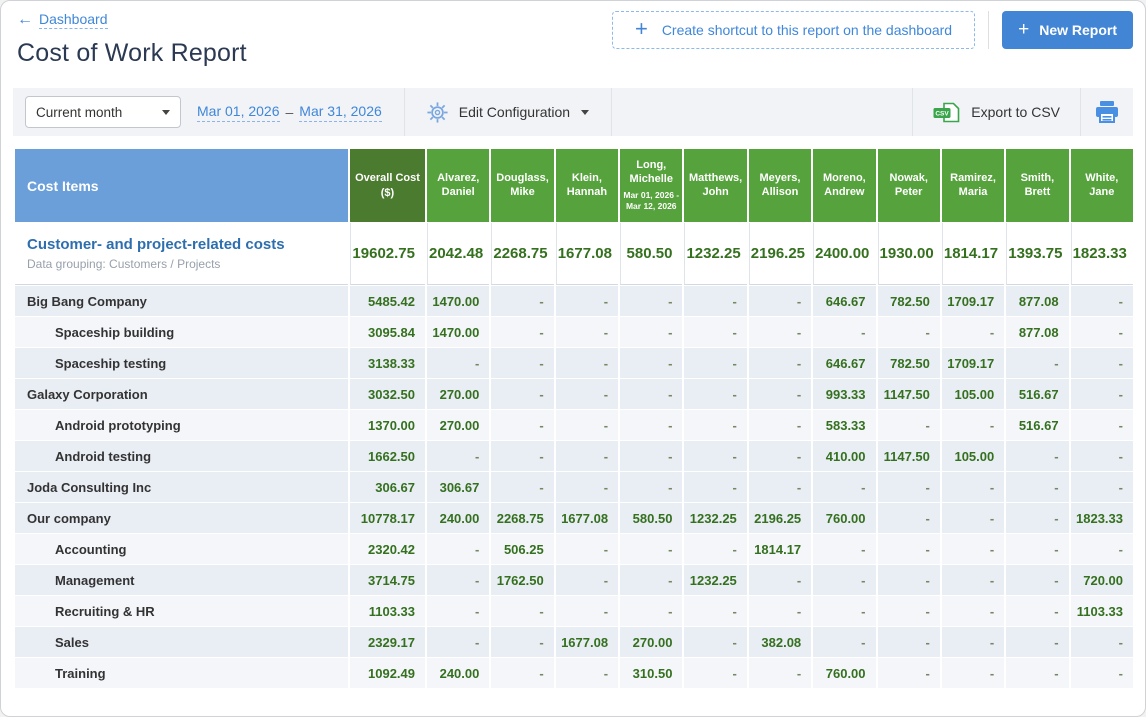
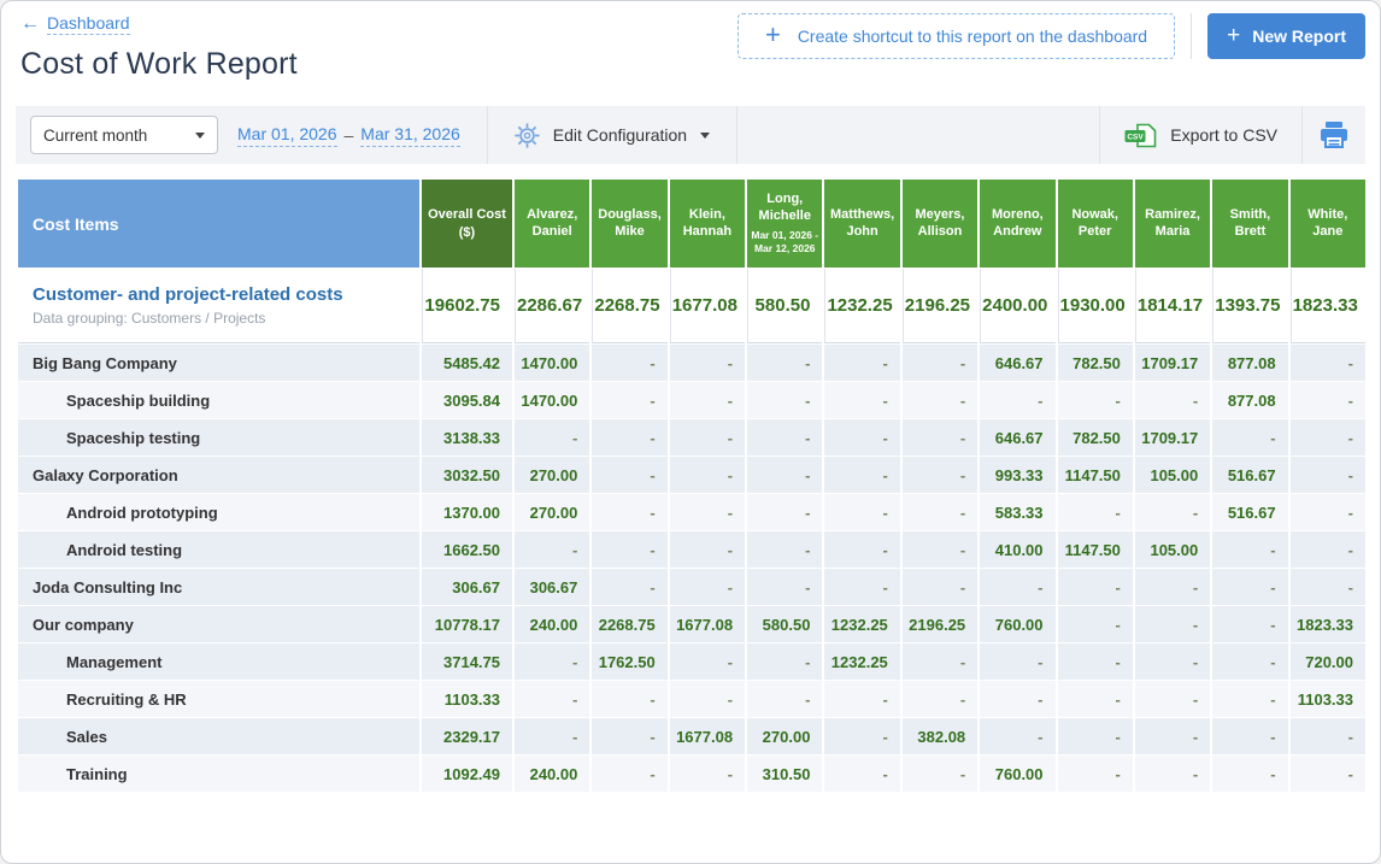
  ←
  Dashboard
  Cost of Work Report
  +
  Create shortcut to this report on the dashboard
  +
  New Report
  Current month
  Mar 01, 2026
  –
  Mar 31, 2026
  Edit Configuration
  Export to CSV
  Cost Items	Overall Cost ($)	Alvarez, Daniel	Douglass, Mike	Klein, Hannah	Long, MichelleMar 01, 2026 - Mar 12, 2026	Matthews, John	Meyers, Allison	Moreno, Andrew	Nowak, Peter	Ramirez, Maria	Smith, Brett	White, Jane
- Customer- and project-related costs Data grouping: Customers / Projects	19602.75	2042.48	2268.75	1677.08	580.50	1232.25	2196.25	2400.00	1930.00	1814.17	1393.75	1823.33
+ Customer- and project-related costs Data grouping: Customers / Projects	19602.75	2286.67	2268.75	1677.08	580.50	1232.25	2196.25	2400.00	1930.00	1814.17	1393.75	1823.33
  Big Bang Company	5485.42	1470.00	-	-	-	-	-	646.67	782.50	1709.17	877.08	-
  Spaceship building	3095.84	1470.00	-	-	-	-	-	-	-	-	877.08	-
  Spaceship testing	3138.33	-	-	-	-	-	-	646.67	782.50	1709.17	-	-
  Galaxy Corporation	3032.50	270.00	-	-	-	-	-	993.33	1147.50	105.00	516.67	-
  Android prototyping	1370.00	270.00	-	-	-	-	-	583.33	-	-	516.67	-
  Android testing	1662.50	-	-	-	-	-	-	410.00	1147.50	105.00	-	-
  Joda Consulting Inc	306.67	306.67	-	-	-	-	-	-	-	-	-	-
  Our company	10778.17	240.00	2268.75	1677.08	580.50	1232.25	2196.25	760.00	-	-	-	1823.33
- Accounting	2320.42	-	506.25	-	-	-	1814.17	-	-	-	-	-
  Management	3714.75	-	1762.50	-	-	1232.25	-	-	-	-	-	720.00
  Recruiting & HR	1103.33	-	-	-	-	-	-	-	-	-	-	1103.33
  Sales	2329.17	-	-	1677.08	270.00	-	382.08	-	-	-	-	-
  Training	1092.49	240.00	-	-	310.50	-	-	760.00	-	-	-	-
